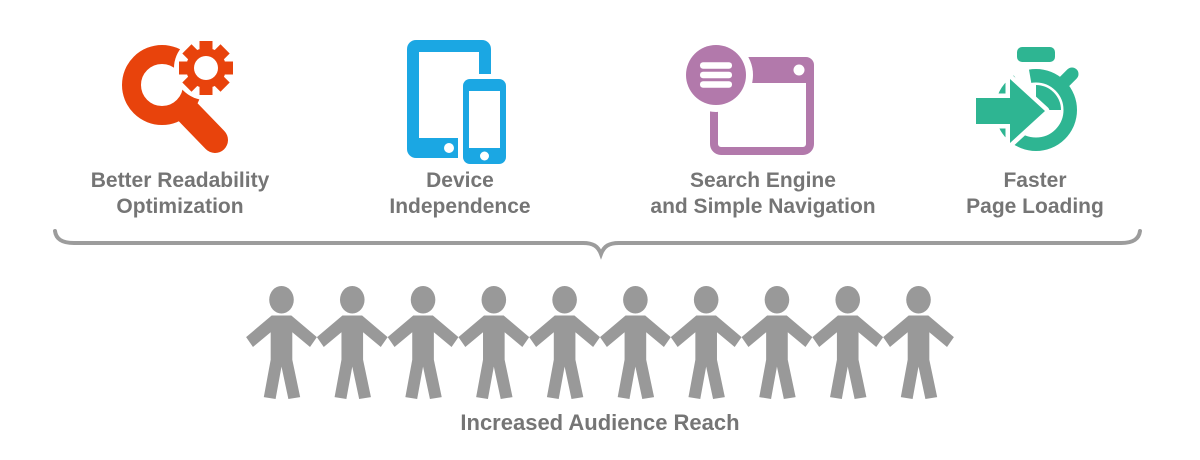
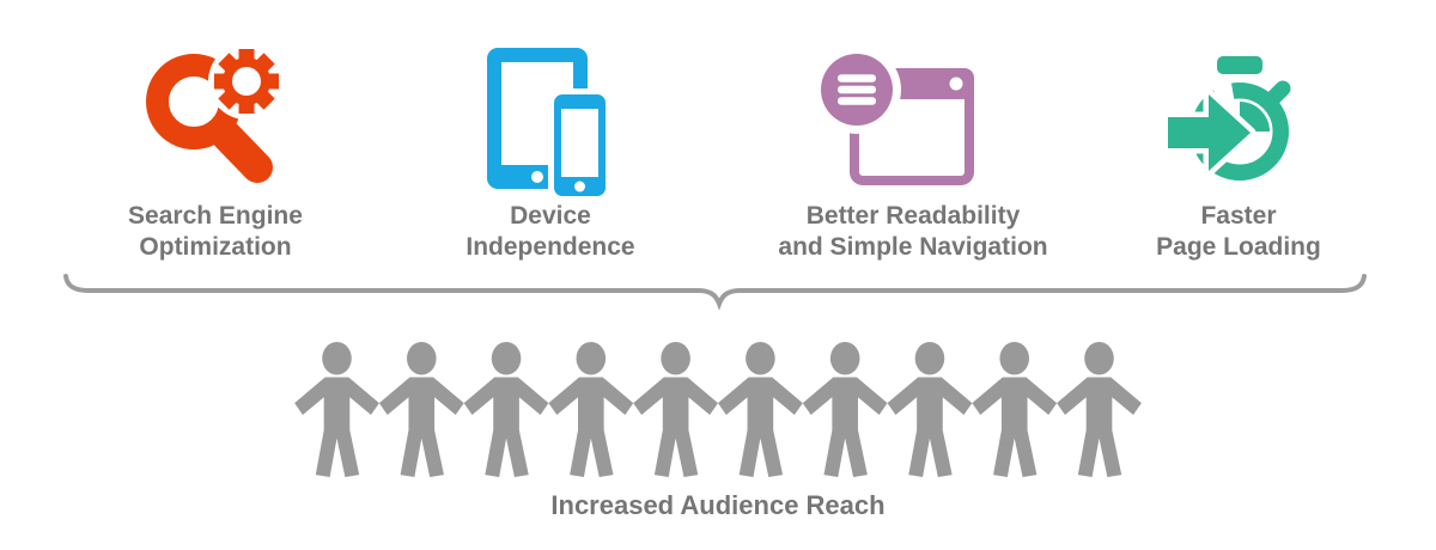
- Better Readability
+ Search Engine
  Optimization
  Device
  Independence
- Search Engine
+ Better Readability
  and Simple Navigation
  Faster
  Page Loading
  Increased Audience Reach
